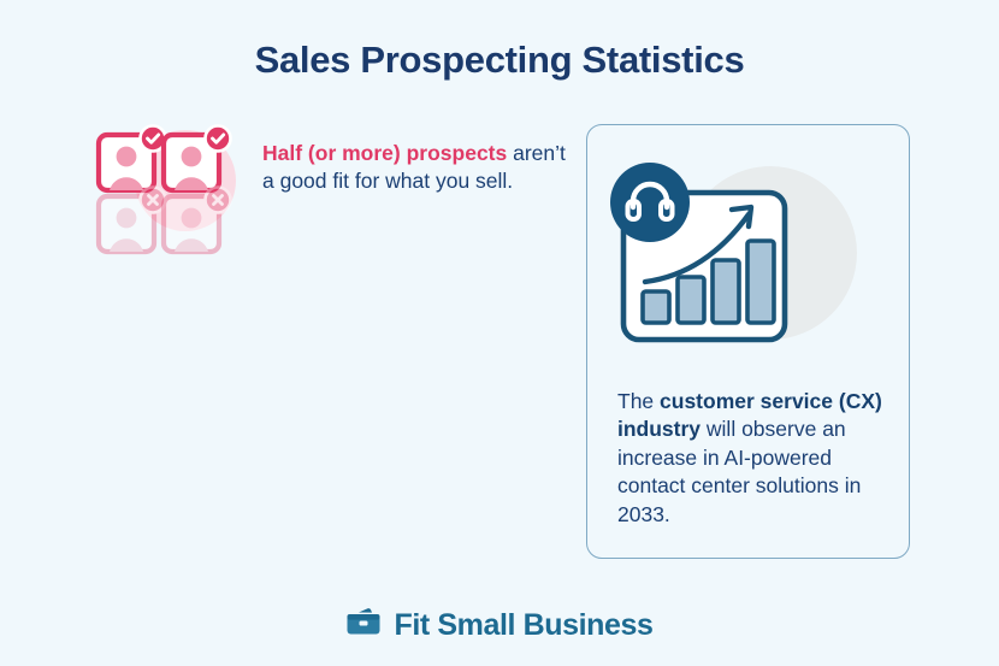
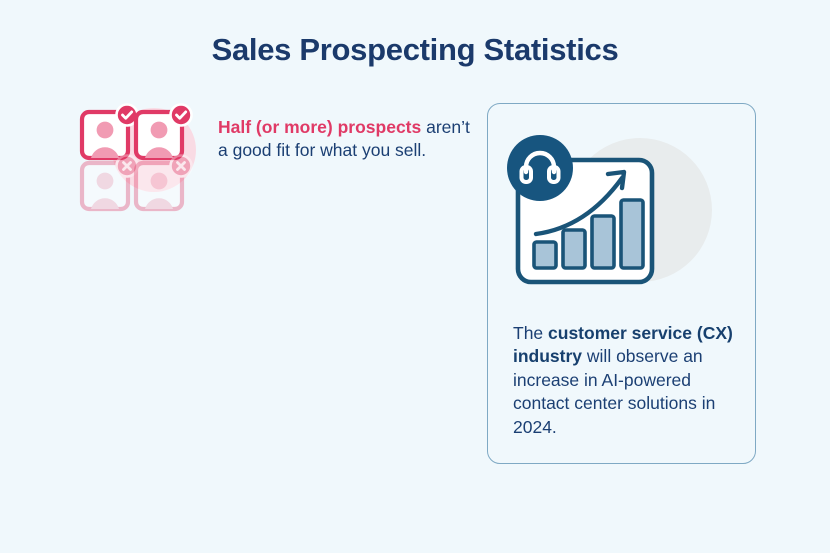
  Sales Prospecting Statistics
  Half (or more) prospects aren’t a good fit for what you sell.
- The customer service (CX) industry will observe an increase in AI-powered contact center solutions in 2033.
+ The customer service (CX) industry will observe an increase in AI-powered contact center solutions in 2024.
- Fit Small Business
